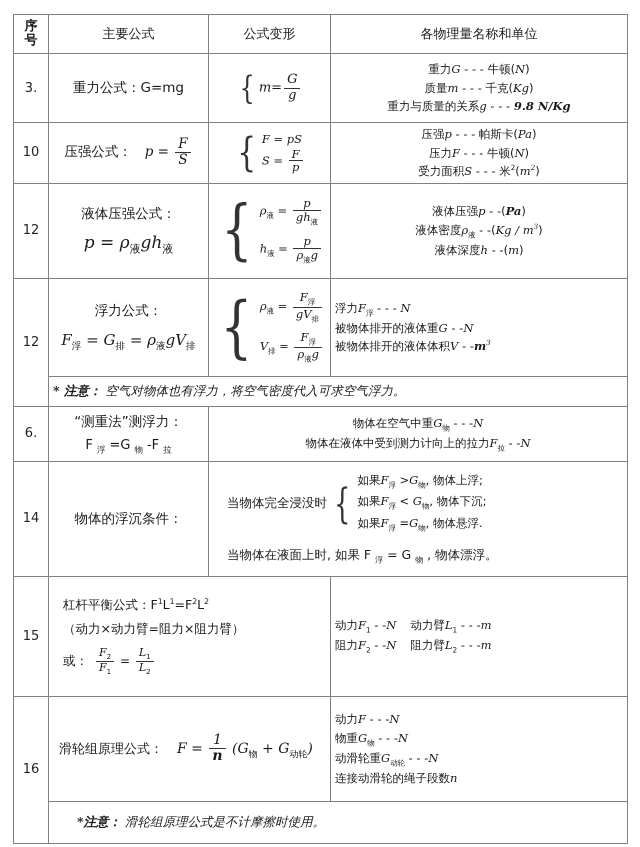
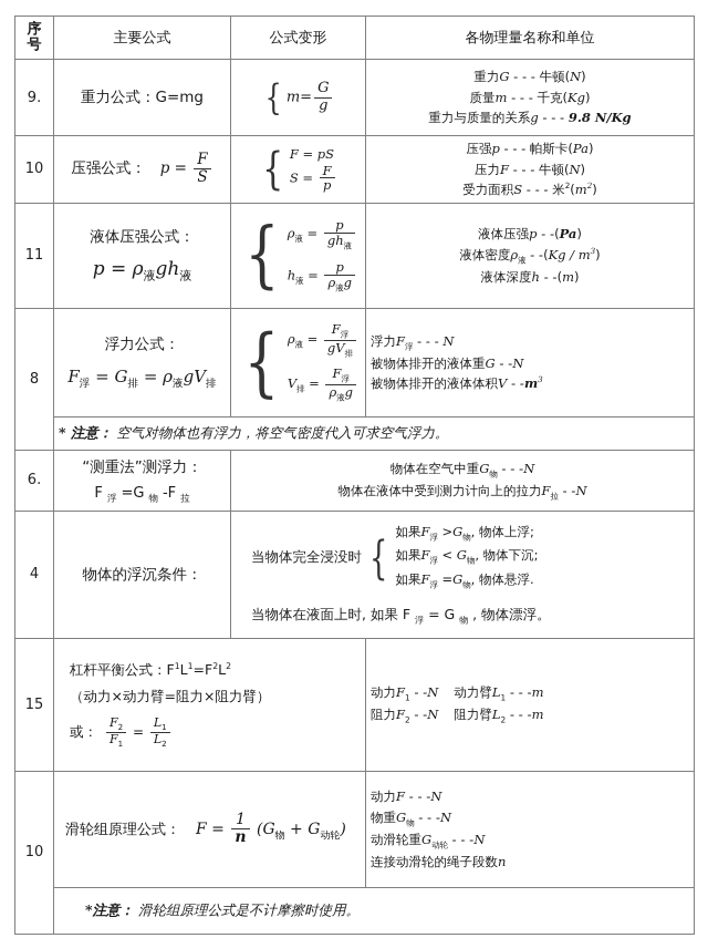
  序 号	主要公式	公式变形	各物理量名称和单位
- 3.	重力公式：G=mg	{ m=Gg	重力G - - - 牛顿(N) 质量m - - - 千克(Kg) 重力与质量的关系g - - - 9.8 N/Kg
+ 9.	重力公式：G=mg	{ m=Gg	重力G - - - 牛顿(N) 质量m - - - 千克(Kg) 重力与质量的关系g - - - 9.8 N/Kg
  10	压强公式： p = FS	{ F = pS S = Fp	压强p - - - 帕斯卡(Pa) 压力F - - - 牛顿(N) 受力面积S - - - 米2(m2)
- 12	液体压强公式： p = ρ液gh液	{ ρ液 = pgh液 h液 = pρ液g	液体压强p - -(Pa) 液体密度ρ液 - -(Kg / m3) 液体深度h - -(m)
+ 11	液体压强公式： p = ρ液gh液	{ ρ液 = pgh液 h液 = pρ液g	液体压强p - -(Pa) 液体密度ρ液 - -(Kg / m3) 液体深度h - -(m)
- 12	浮力公式： F浮 = G排 = ρ液gV排	{ ρ液 = F浮gV排 V排 = F浮ρ液g	浮力F浮 - - - N 被物体排开的液体重G - -N 被物体排开的液体体积V - -m3
+ 8	浮力公式： F浮 = G排 = ρ液gV排	{ ρ液 = F浮gV排 V排 = F浮ρ液g	浮力F浮 - - - N 被物体排开的液体重G - -N 被物体排开的液体体积V - -m3
  * 注意： 空气对物体也有浮力，将空气密度代入可求空气浮力。
  6.	“测重法”测浮力： F 浮 =G 物 -F 拉	物体在空气中重G物 - - -N 物体在液体中受到测力计向上的拉力F拉 - -N
- 14	物体的浮沉条件：	当物体完全浸没时 { 如果F浮 >G物, 物体上浮; 如果F浮 < G物, 物体下沉; 如果F浮 =G物, 物体悬浮. 当物体在液面上时, 如果 F 浮 = G 物 , 物体漂浮。
+ 4	物体的浮沉条件：	当物体完全浸没时 { 如果F浮 >G物, 物体上浮; 如果F浮 < G物, 物体下沉; 如果F浮 =G物, 物体悬浮. 当物体在液面上时, 如果 F 浮 = G 物 , 物体漂浮。
  15	杠杆平衡公式：F1L1=F2L2 （动力×动力臂=阻力×阻力臂） 或： F2F1 = L1L2	动力F1 - -N 动力臂L1 - - -m 阻力F2 - -N 阻力臂L2 - - -m
- 16	滑轮组原理公式： F = 1n (G物 + G动轮)	动力F - - -N 物重G物 - - -N 动滑轮重G动轮 - - -N 连接动滑轮的绳子段数n
+ 10	滑轮组原理公式： F = 1n (G物 + G动轮)	动力F - - -N 物重G物 - - -N 动滑轮重G动轮 - - -N 连接动滑轮的绳子段数n
  *注意： 滑轮组原理公式是不计摩擦时使用。
